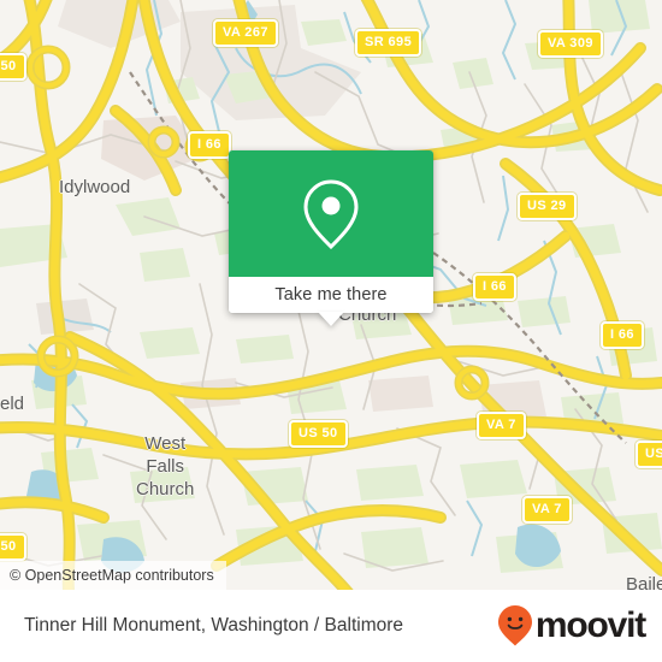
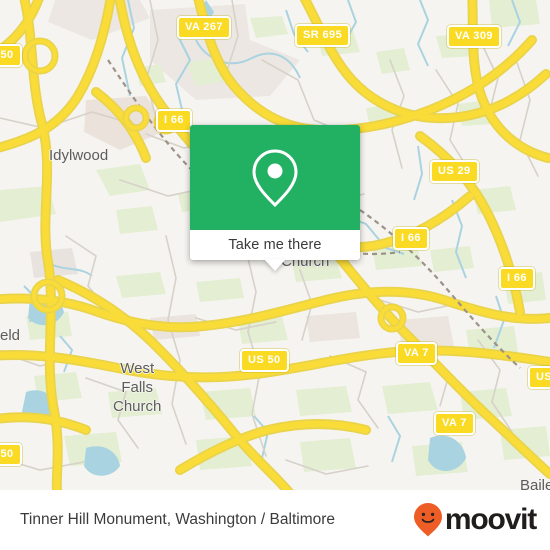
  Idylwood
  Church
  eld
  West
  Falls
  Church
  Baile
  VA 267
  SR 695
  VA 309
  I 66
  US 29
  I 66
  I 66
  US 50
  VA 7
  US
  VA 7
  Take me there
- © OpenStreetMap contributors
  Tinner Hill Monument, Washington / Baltimore
  moovit
